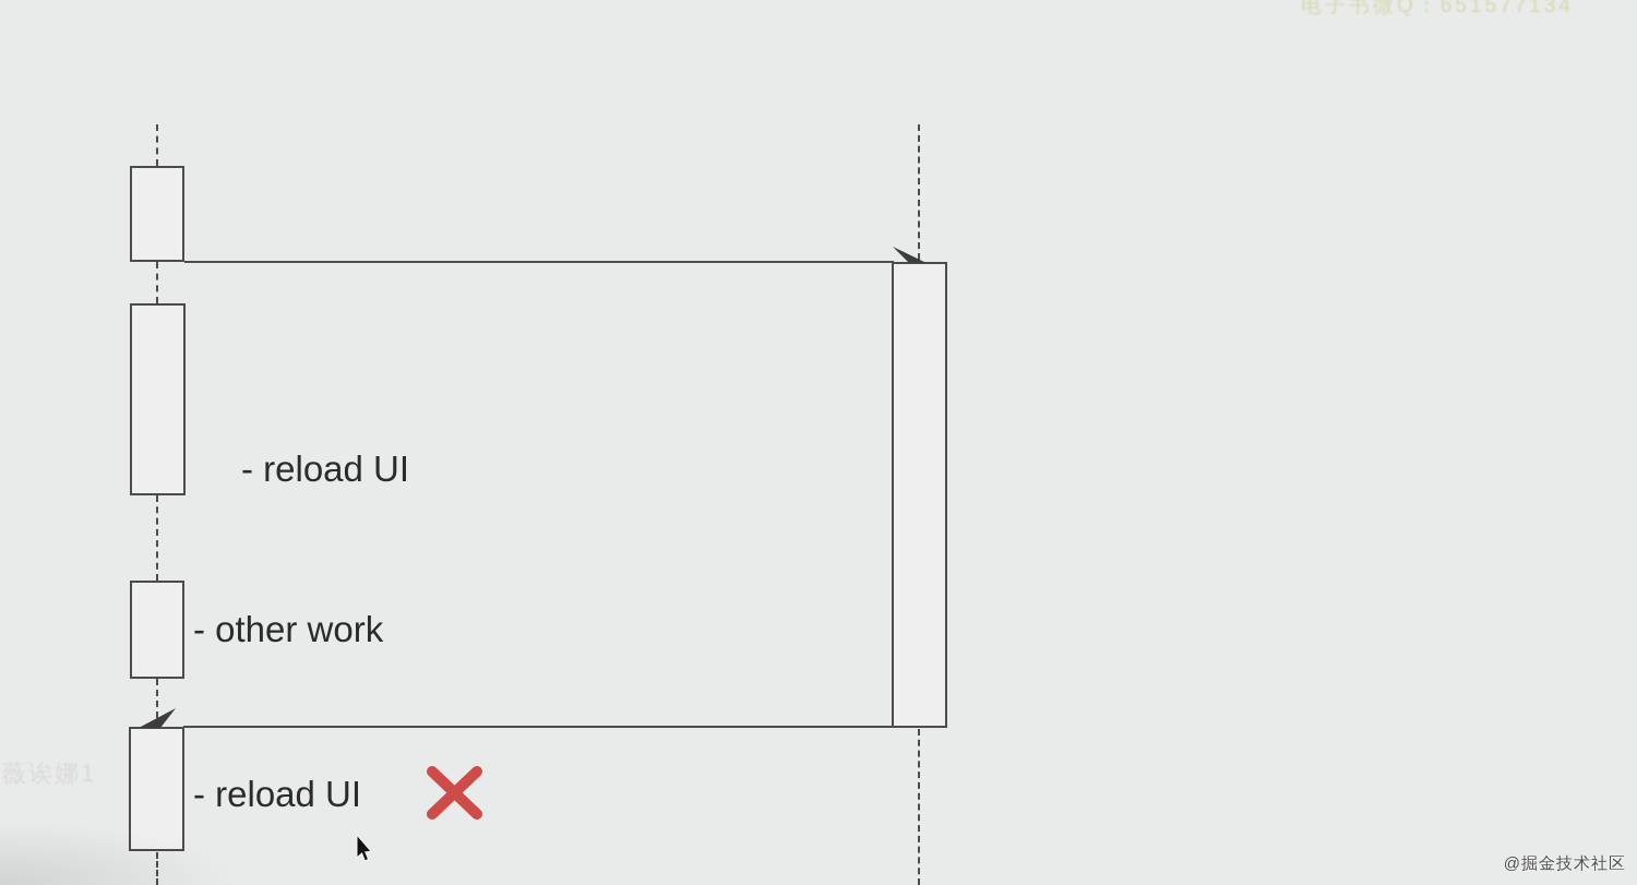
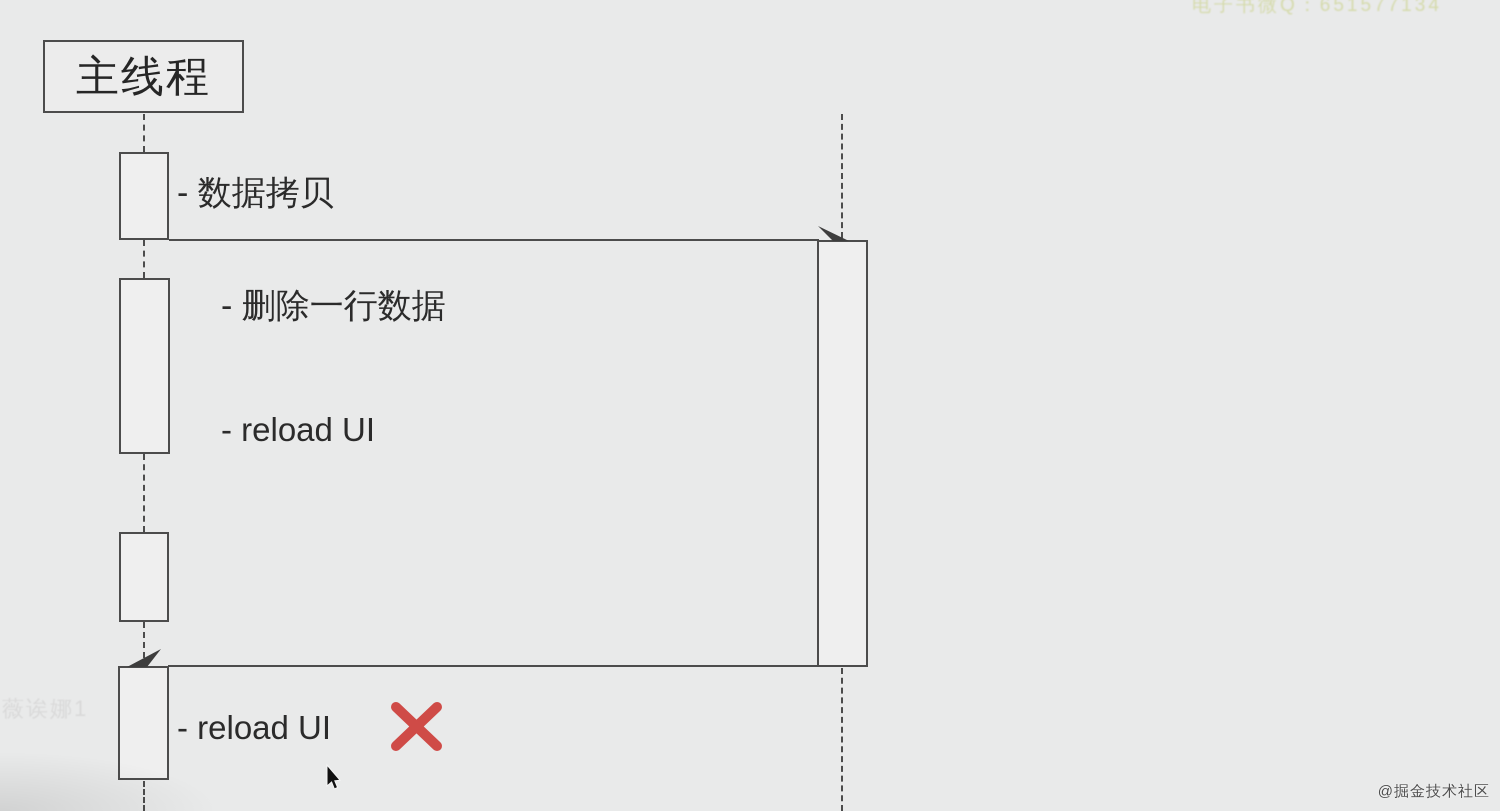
+ 主线程
+ - 数据拷贝
+ - 删除一行数据
  - reload UI
- - other work
  - reload UI
  电子书微Q：651577134
  @掘金技术社区
